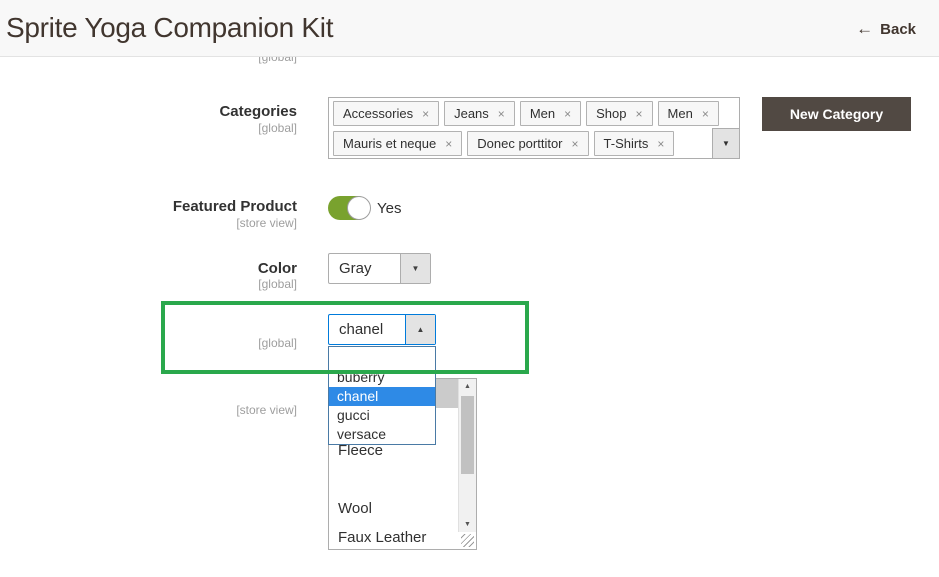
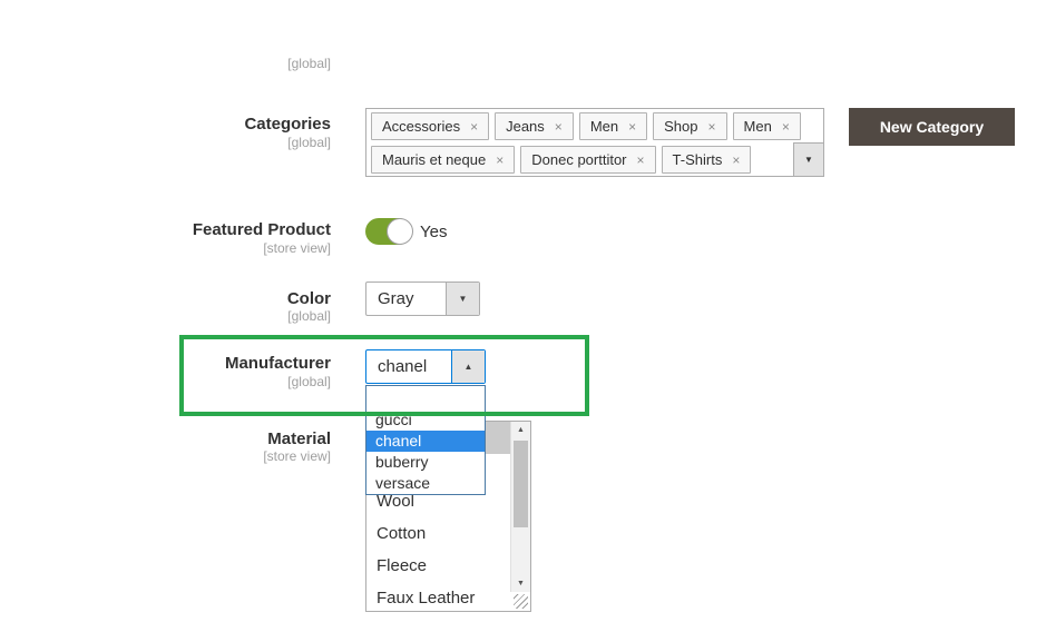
  [global]
- Sprite Yoga Companion Kit
- ←
- Back
  Categories
  [global]
  Accessories
  ×
  Jeans
  ×
  Men
  ×
  Shop
  ×
  Men
  ×
  Mauris et neque
  ×
  Donec porttitor
  ×
  T-Shirts
  ×
  ▼
  New Category
  Featured Product
  [store view]
  Yes
  Color
  [global]
  Gray
  ▼
+ Manufacturer
  [global]
  chanel
  ▲
- buberry
+ gucci
  chanel
- gucci
+ buberry
  versace
+ Material
  [store view]
- Fleece
+ Wool
+ Cotton
- Wool
+ Fleece
  Faux Leather
